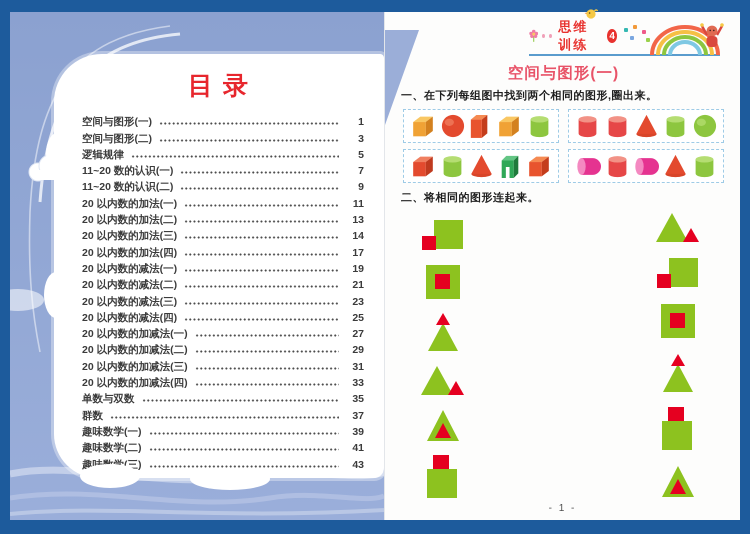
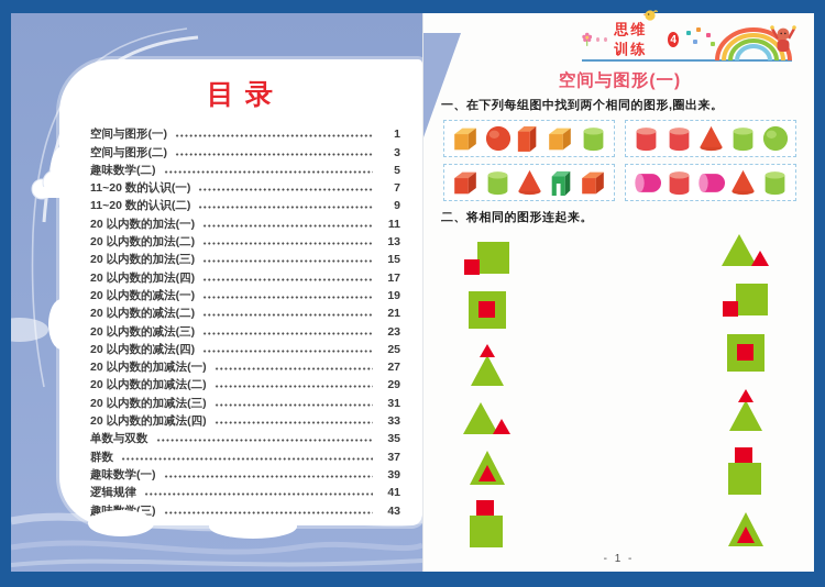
  目录
  空间与图形(一)
  1
  空间与图形(二)
  3
- 逻辑规律
+ 趣味数学(二)
  5
  11~20 数的认识(一)
  7
  11~20 数的认识(二)
  9
  20 以内数的加法(一)
  11
  20 以内数的加法(二)
  13
  20 以内数的加法(三)
- 14
+ 15
  20 以内数的加法(四)
  17
  20 以内数的减法(一)
  19
  20 以内数的减法(二)
  21
  20 以内数的减法(三)
  23
  20 以内数的减法(四)
  25
  20 以内数的加减法(一)
  27
  20 以内数的加减法(二)
  29
  20 以内数的加减法(三)
  31
  20 以内数的加减法(四)
  33
  单数与双数
  35
  群数
  37
  趣味数学(一)
  39
- 趣味数学(二)
+ 逻辑规律
  41
  43
  思维训练
  4
  空间与图形(一)
  一、在下列每组图中找到两个相同的图形,圈出来。
  二、将相同的图形连起来。
  - 1 -
